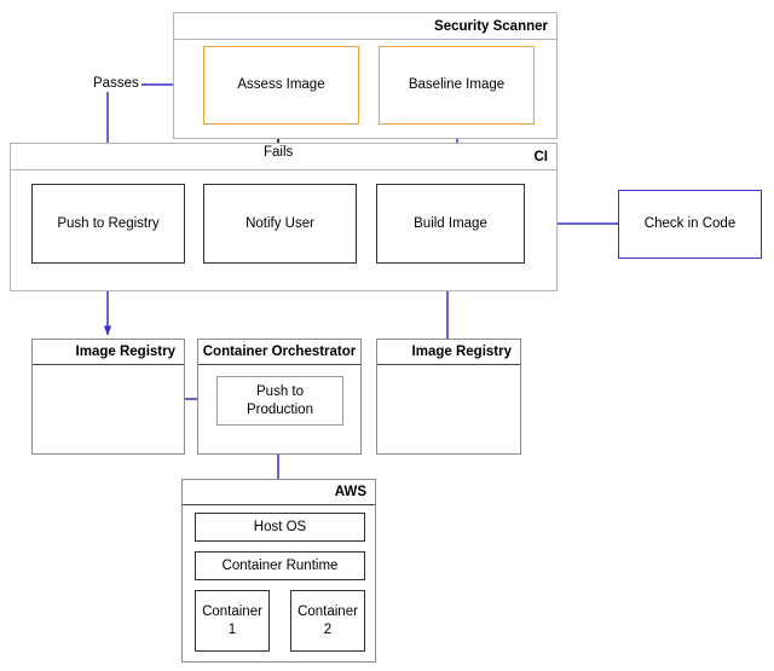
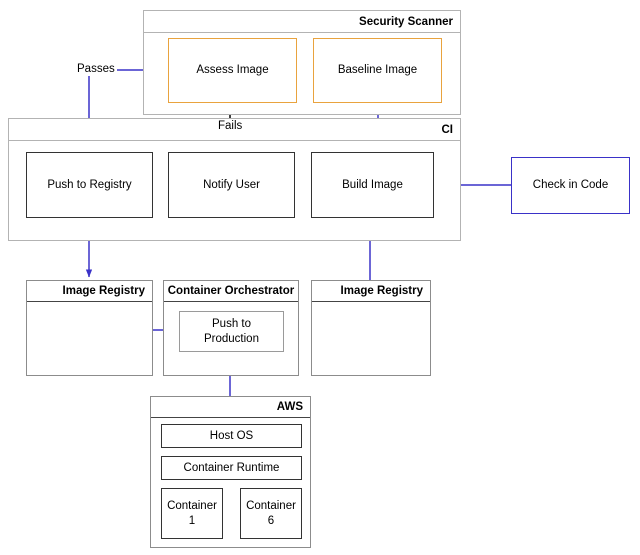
  Security Scanner
  Assess Image
  Baseline Image
  CI
  Push to Registry
  Notify User
  Build Image
  Check in Code
  Passes
  Fails
  Image Registry
  Container Orchestrator
  Push to
  Production
  Image Registry
  AWS
  Host OS
  Container Runtime
  Container
  1
  Container
- 2
+ 6
